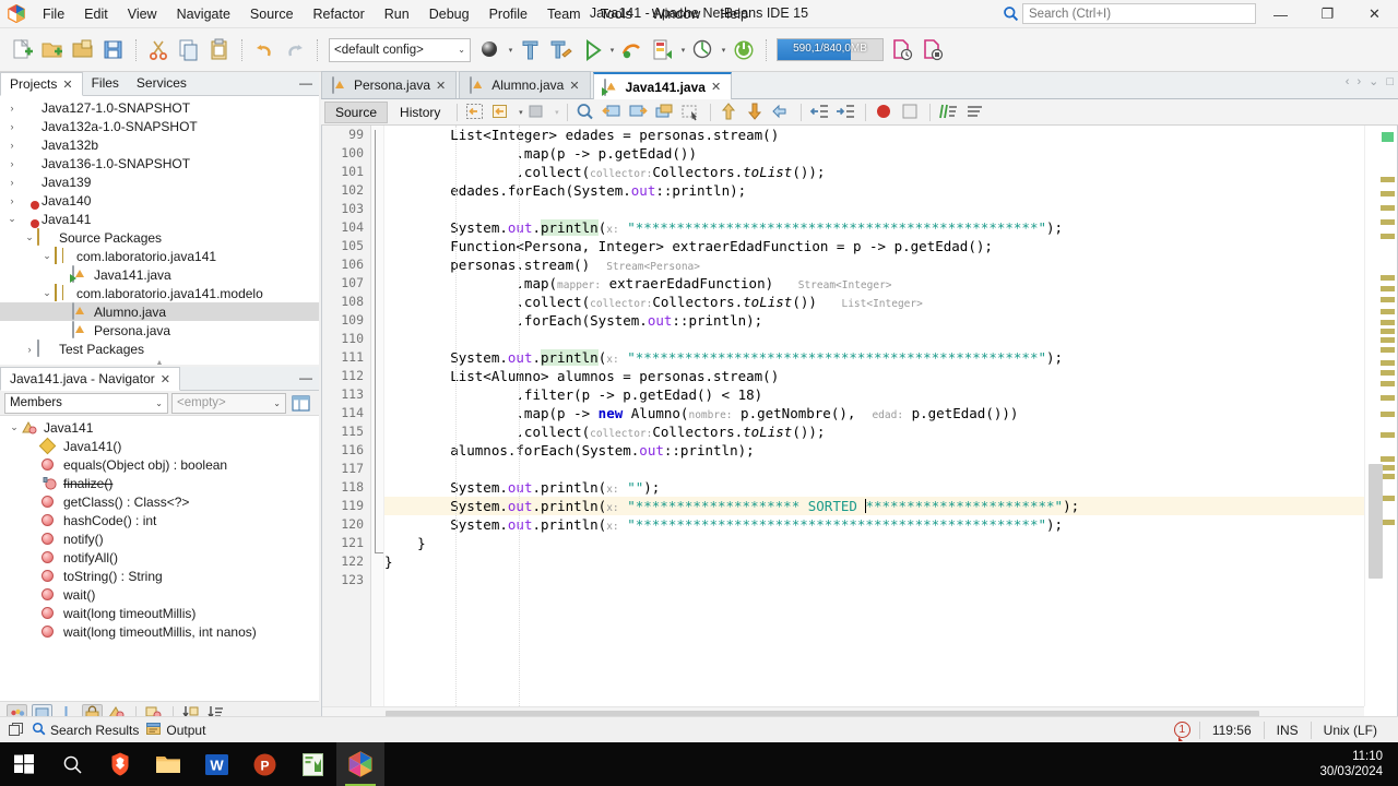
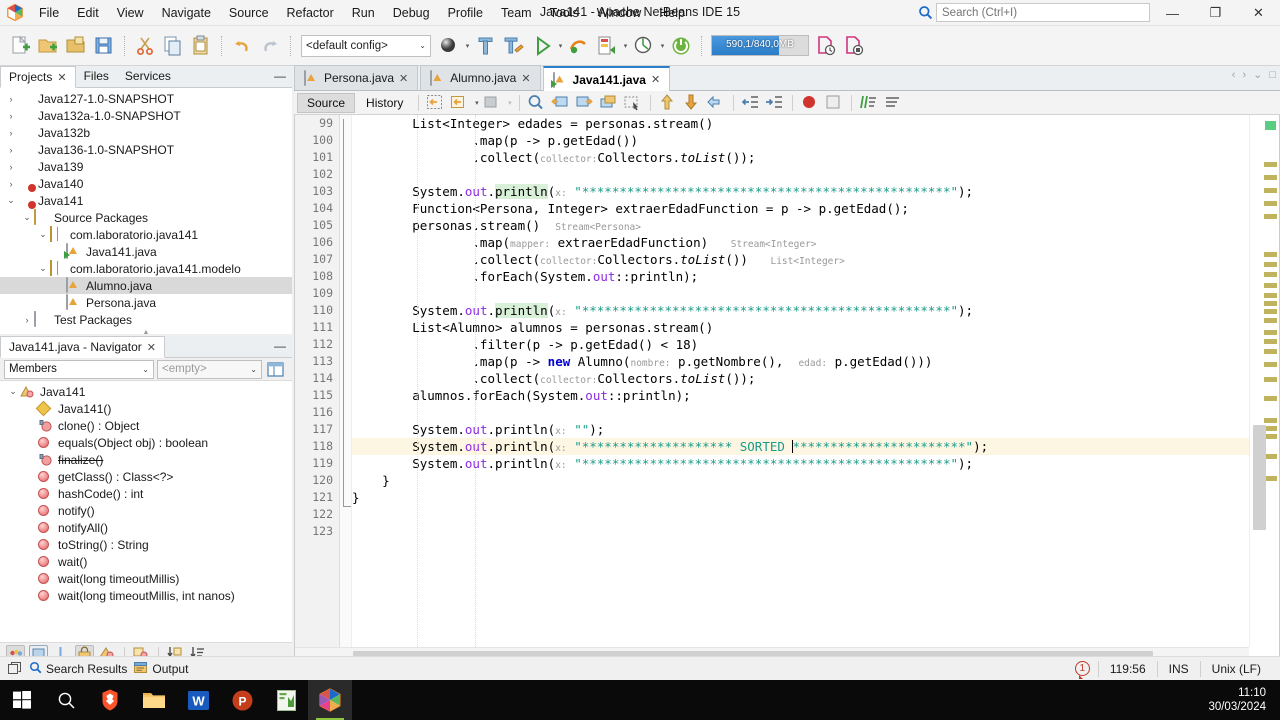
  File
  Edit
  View
  Navigate
  Source
  Refactor
  Run
  Debug
  Profile
  Team
  Tools
  Window
  Help
  Java141 - Apache NetBeans IDE 15
  Search (Ctrl+I)
  —
  ❐
  ✕
  <default config>
  ⌄
  590,1/840,0MB
  Projects
  ✕
  Files
  Services
  —
  ›
  Java127-1.0-SNAPSHOT
  ›
  Java132a-1.0-SNAPSHOT
  ›
  Java132b
  ›
  Java136-1.0-SNAPSHOT
  ›
  Java139
  ›
  Java140
  ⌄
  Java141
  ⌄
  Source Packages
  ⌄
  com.laboratorio.java141
  Java141.java
  ⌄
  com.laboratorio.java141.modelo
  Alumno.java
  Persona.java
  ›
  Test Packages
  Java141.java - Navigator
  ✕
  —
  Members
  ⌄
  <empty>
  ⌄
  ⌄
  Java141
  Java141()
+ clone() : Object
  equals(Object obj) : boolean
  finalize()
  getClass() : Class<?>
  hashCode() : int
  notify()
  notifyAll()
  toString() : String
  wait()
  wait(long timeoutMillis)
  wait(long timeoutMillis, int nanos)
  Persona.java
  ✕
  Alumno.java
  ✕
  Java141.java
  ✕
  ‹
  ›
  ⌄
  □
  Source
  History
  99
  100
  101
  102
  103
  104
  105
  106
  107
  108
  109
  110
  111
  112
  113
  114
  115
  116
  117
  118
  119
  120
  121
  122
  123
  List<Integer> edades = personas.stream()
  .map(p -> p.getEdad())
  .collect(collector:Collectors.toList());
- edades.forEach(System.out::println);
  System.out.println(x: "*************************************************");
  Function<Persona, Integer> extraerEdadFunction = p -> p.getEdad();
  personas.stream() Stream<Persona>
  .map(mapper: extraerEdadFunction) Stream<Integer>
  .collect(collector:Collectors.toList()) List<Integer>
  .forEach(System.out::println);
  System.out.println(x: "*************************************************");
  List<Alumno> alumnos = personas.stream()
  .filter(p -> p.getEdad() < 18)
  .map(p -> new Alumno(nombre: p.getNombre(), edad: p.getEdad()))
  .collect(collector:Collectors.toList());
  alumnos.forEach(System.out::println);
  System.out.println(x: "");
  System.out.println(x: "******************** SORTED ***********************");
  System.out.println(x: "*************************************************");
  }
  }
  Search Results
  Output
  1
  119:56
  INS
  Unix (LF)
  W
  P
  11:10
  30/03/2024
